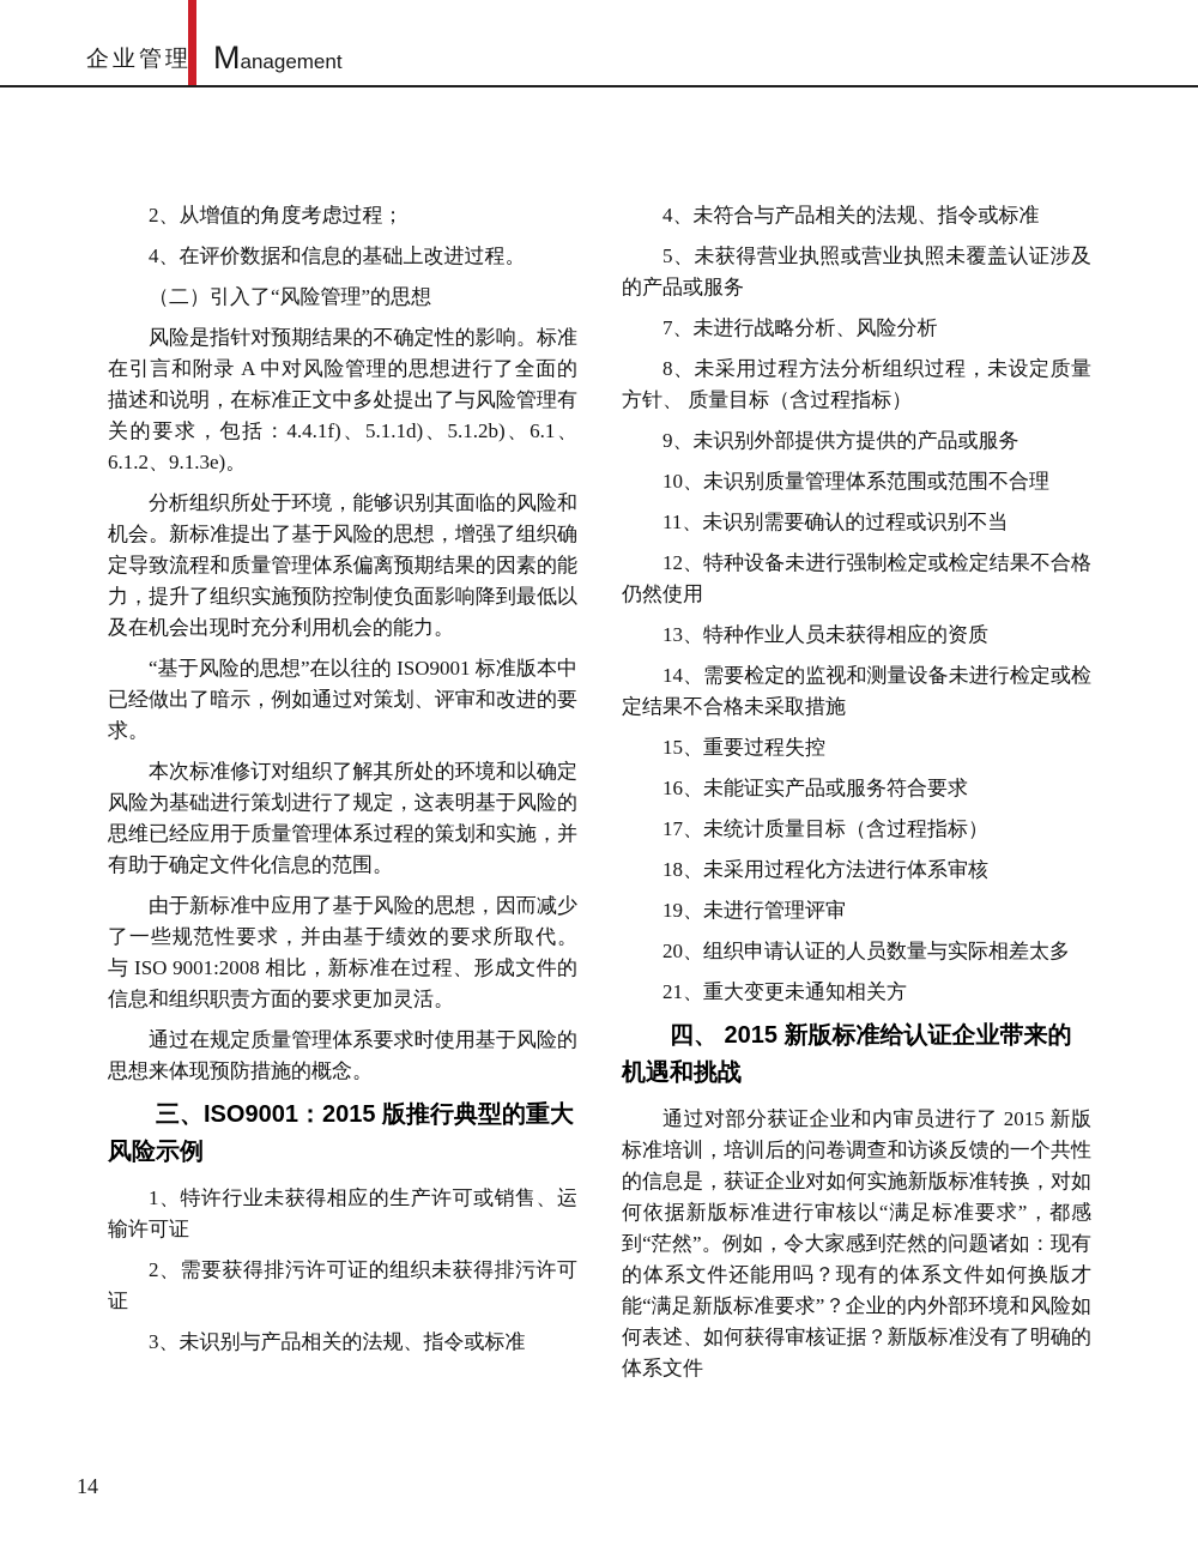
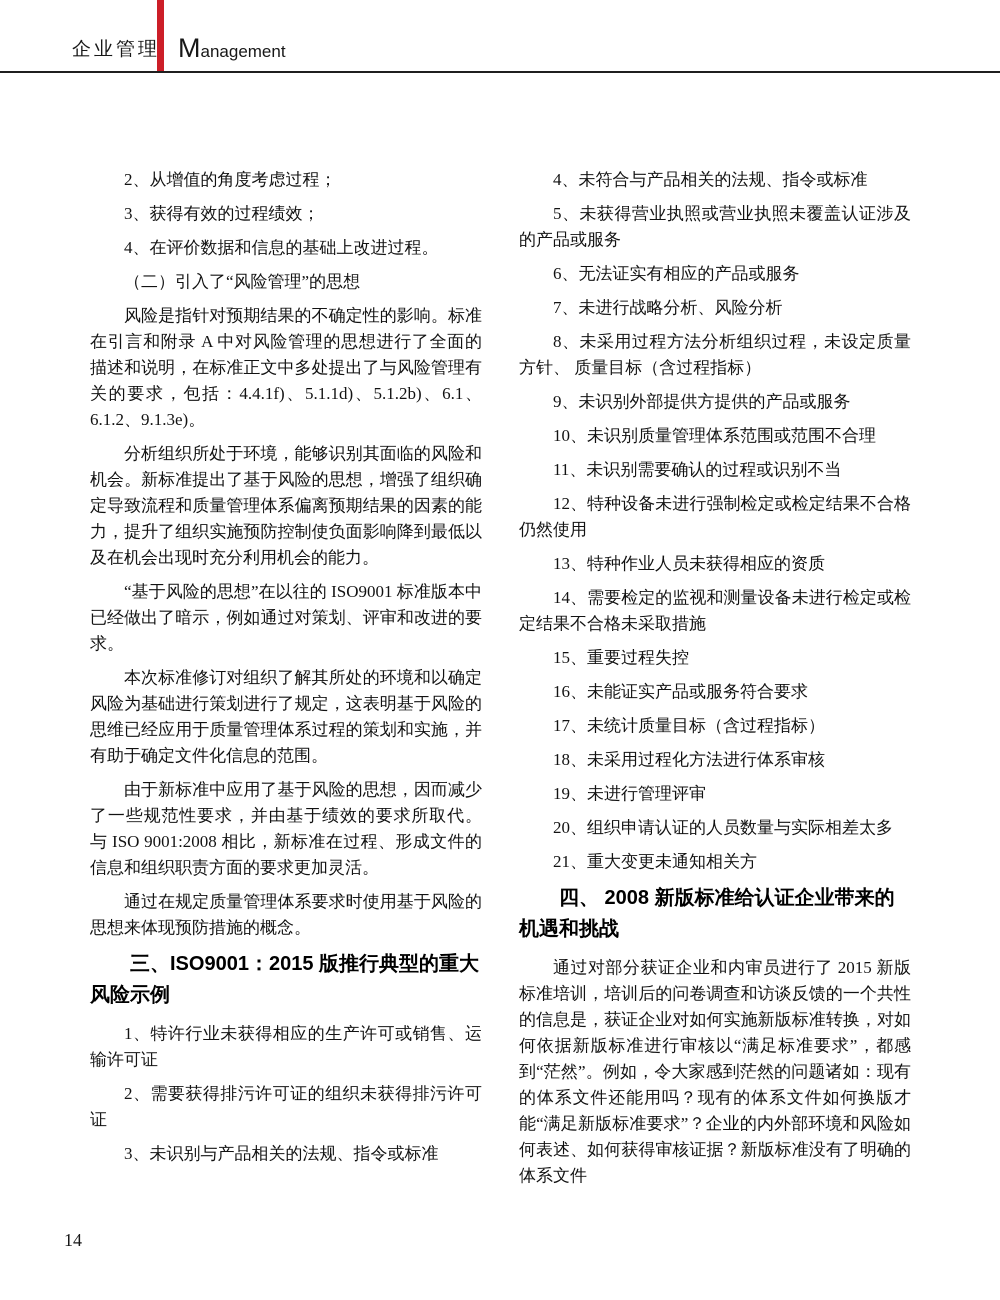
  企业管理
  Management
  2、从增值的角度考虑过程；
+ 3、获得有效的过程绩效；
  4、在评价数据和信息的基础上改进过程。
  （二）引入了“风险管理”的思想
  风险是指针对预期结果的不确定性的影响。标准在引言和附录 A 中对风险管理的思想进行了全面的描述和说明，在标准正文中多处提出了与风险管理有关的要求，包括：4.4.1f)、5.1.1d)、5.1.2b)、6.1、6.1.2、9.1.3e)。
  分析组织所处于环境，能够识别其面临的风险和机会。新标准提出了基于风险的思想，增强了组织确定导致流程和质量管理体系偏离预期结果的因素的能力，提升了组织实施预防控制使负面影响降到最低以及在机会出现时充分利用机会的能力。
  “基于风险的思想”在以往的 ISO9001 标准版本中已经做出了暗示，例如通过对策划、评审和改进的要求。
  本次标准修订对组织了解其所处的环境和以确定风险为基础进行策划进行了规定，这表明基于风险的思维已经应用于质量管理体系过程的策划和实施，并有助于确定文件化信息的范围。
  由于新标准中应用了基于风险的思想，因而减少了一些规范性要求，并由基于绩效的要求所取代。 与 ISO 9001:2008 相比，新标准在过程、形成文件的信息和组织职责方面的要求更加灵活。
  通过在规定质量管理体系要求时使用基于风险的思想来体现预防措施的概念。
  三、ISO9001：2015 版推行典型的重大风险示例
  1、特许行业未获得相应的生产许可或销售、运输许可证
  2、需要获得排污许可证的组织未获得排污许可证
  3、未识别与产品相关的法规、指令或标准
  4、未符合与产品相关的法规、指令或标准
  5、未获得营业执照或营业执照未覆盖认证涉及的产品或服务
+ 6、无法证实有相应的产品或服务
  7、未进行战略分析、风险分析
  8、未采用过程方法分析组织过程，未设定质量方针、 质量目标（含过程指标）
  9、未识别外部提供方提供的产品或服务
  10、未识别质量管理体系范围或范围不合理
  11、未识别需要确认的过程或识别不当
  12、特种设备未进行强制检定或检定结果不合格仍然使用
  13、特种作业人员未获得相应的资质
  14、需要检定的监视和测量设备未进行检定或检定结果不合格未采取措施
  15、重要过程失控
  16、未能证实产品或服务符合要求
  17、未统计质量目标（含过程指标）
  18、未采用过程化方法进行体系审核
  19、未进行管理评审
  20、组织申请认证的人员数量与实际相差太多
  21、重大变更未通知相关方
- 四、 2015 新版标准给认证企业带来的机遇和挑战
+ 四、 2008 新版标准给认证企业带来的机遇和挑战
  通过对部分获证企业和内审员进行了 2015 新版标准培训，培训后的问卷调查和访谈反馈的一个共性的信息是，获证企业对如何实施新版标准转换，对如何依据新版标准进行审核以“满足标准要求”，都感到“茫然”。例如，令大家感到茫然的问题诸如：现有的体系文件还能用吗？现有的体系文件如何换版才能“满足新版标准要求”？企业的内外部环境和风险如何表述、如何获得审核证据？新版标准没有了明确的体系文件
  14
